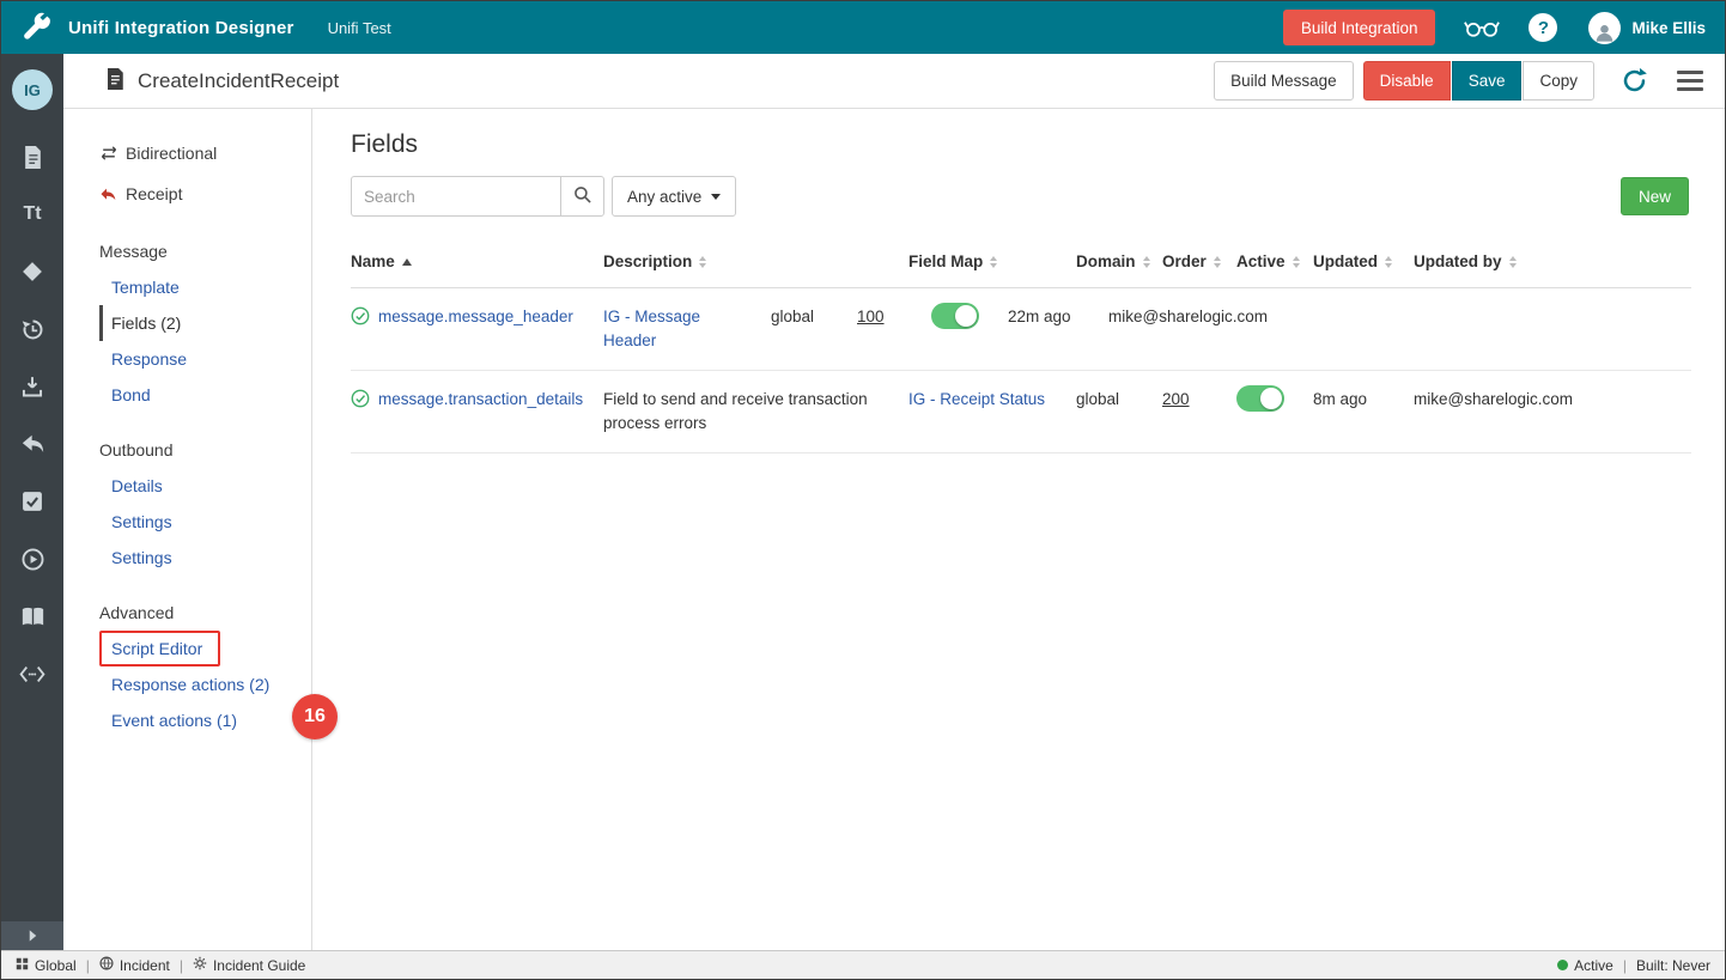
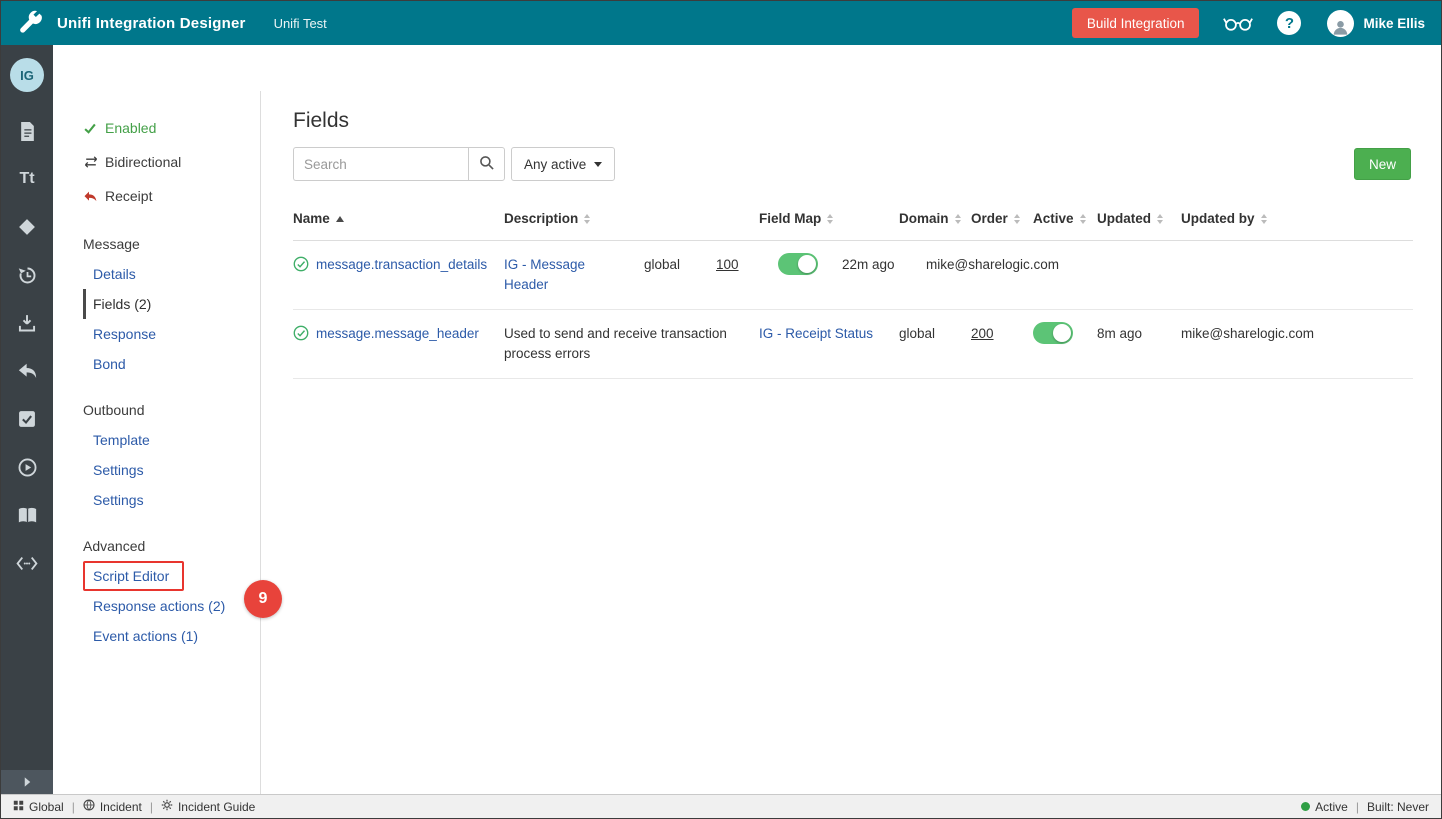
  Unifi Integration Designer
  Unifi Test
  Build Integration
  ?
  Mike Ellis
- CreateIncidentReceipt
- Build Message
- Disable
- Save
- Copy
  IG
  Tt
+ Enabled
  Bidirectional
  Receipt
  Message
- Template
+ Details
  Fields (2)
  Response
  Bond
  Outbound
- Details
+ Template
  Settings
  Settings
  Advanced
  Script Editor
  Response actions (2)
  Event actions (1)
- 16
+ 9
  Fields
  Search
  Any active
  New
  Name
  Description
  Field Map
  Domain
  Order
  Active
  Updated
  Updated by
- message.message_header
+ message.transaction_details
  IG - Message Header
  global
  100
  22m ago
  mike@sharelogic.com
- message.transaction_details
+ message.message_header
- Field to send and receive transaction process errors
+ Used to send and receive transaction process errors
  IG - Receipt Status
  global
  200
  8m ago
  mike@sharelogic.com
  Global
  |
  Incident
  |
  Incident Guide
  Active
  |
  Built: Never
